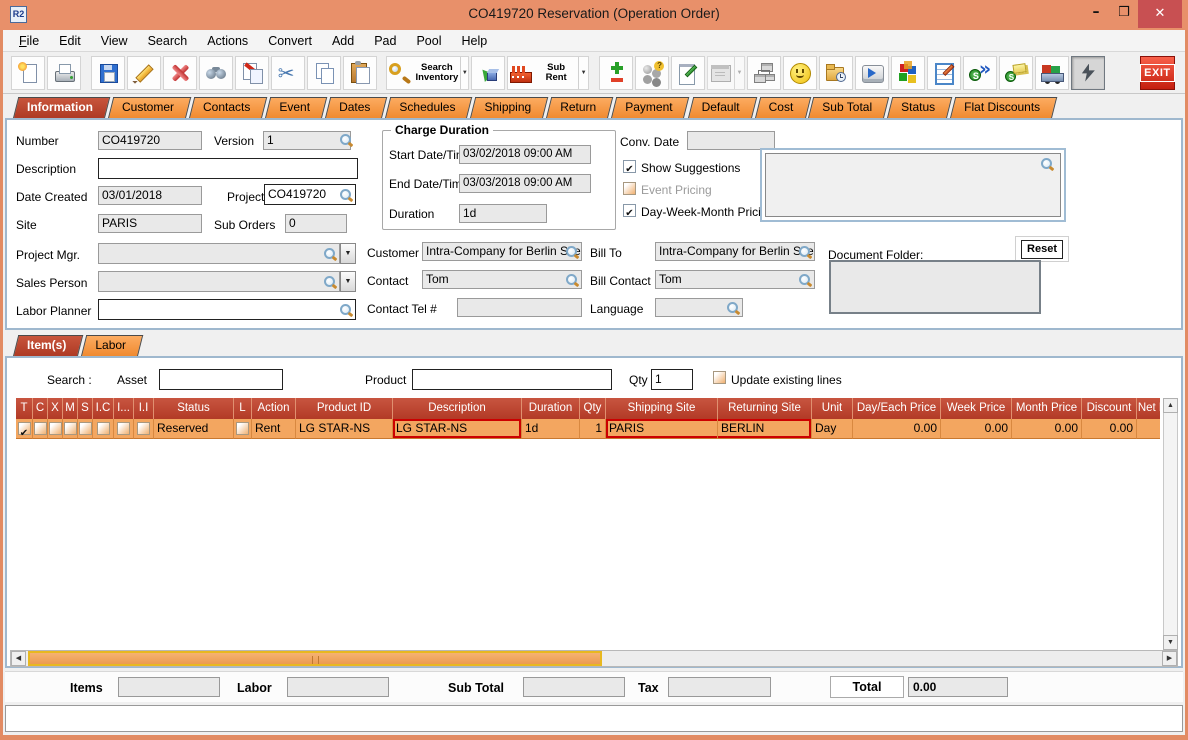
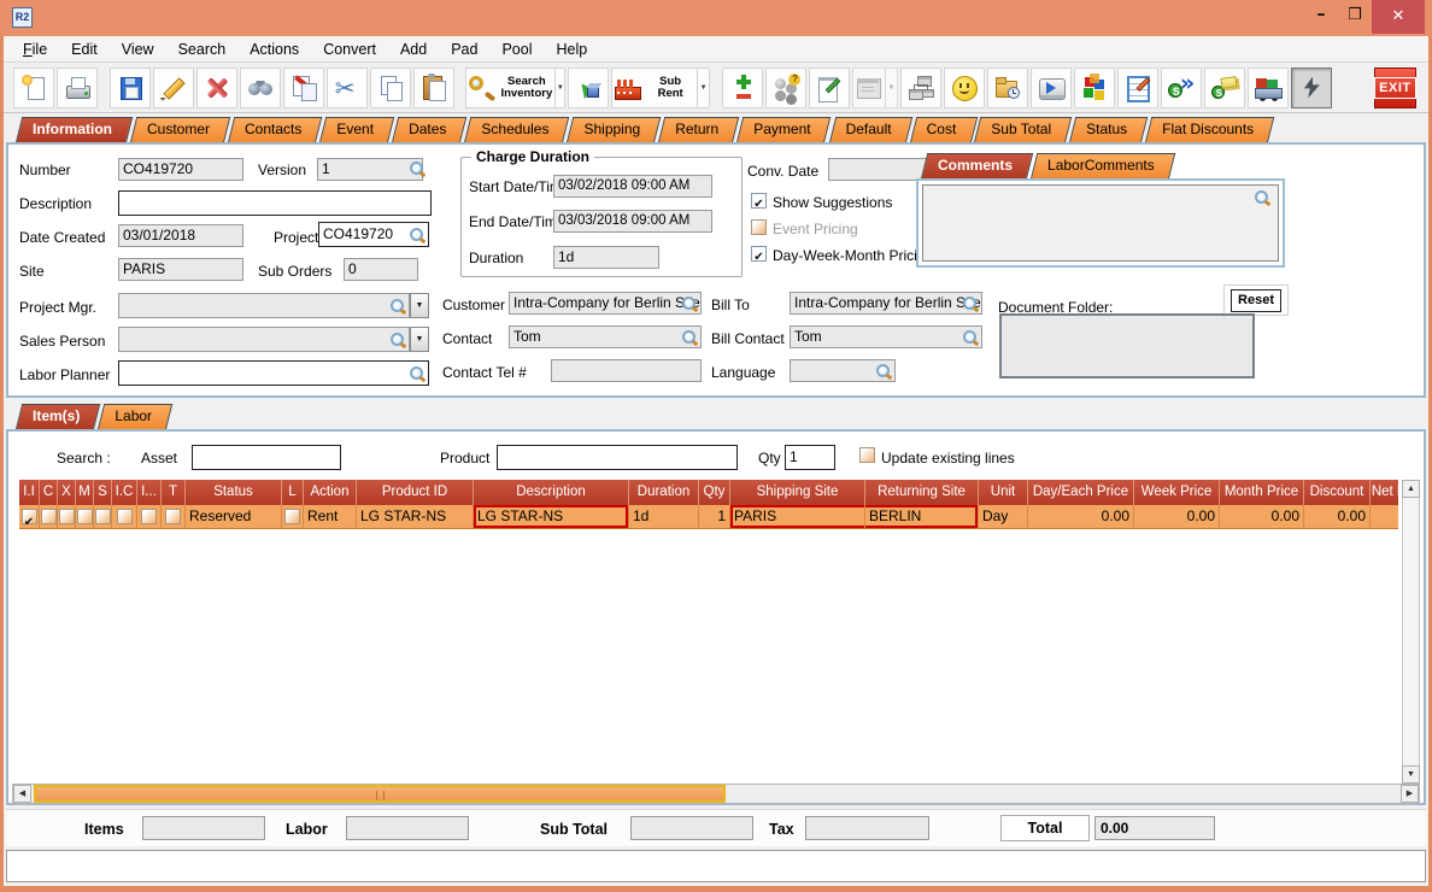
  R2
- CO419720 Reservation (Operation Order)
  –
  ❒
  ✕
  File
  Edit
  View
  Search
  Actions
  Convert
  Add
  Pad
  Pool
  Help
  Search
  Inventory
  Sub Rent
  EXIT
  Information
  Customer
  Contacts
  Event
  Dates
  Schedules
  Shipping
  Return
  Payment
  Default
  Cost
  Sub Total
  Status
  Flat Discounts
  Number
  CO419720
  Version
  1
  Description
  Date Created
  03/01/2018
  Project
  CO419720
  Site
  PARIS
  Sub Orders
  0
  Project Mgr.
  Sales Person
  Labor Planner
  Charge Duration
  Start Date/Ti
  03/02/2018 09:00 AM
  End Date/Tim
  03/03/2018 09:00 AM
  Duration
  1d
  Conv. Date
  Show Suggestions
  Event Pricing
  Day-Week-Month Pric
+ Comments
+ LaborComments
  Customer
  Intra-Company for Berlin Site
  Bill To
  Intra-Company for Berlin Site
  Contact
  Tom
  Bill Contact
  Tom
  Contact Tel #
  Language
  Document Folder:
  Reset
  Item(s)
  Labor
  Search :
  Asset
  Product
  Qty
  1
  Update existing lines
- T
+ I.I
  C
  X
  M
  S
  I.C
  I...
- I.I
+ T
  Status
  L
  Action
  Product ID
  Description
  Duration
  Qty
  Shipping Site
  Returning Site
  Unit
  Day/Each Price
  Week Price
  Month Price
  Discount
  Reserved
  Rent
  LG STAR-NS
  LG STAR-NS
  1d
  1
  PARIS
  BERLIN
  Day
  0.00
  0.00
  0.00
  0.00
  Items
  Labor
  Sub Total
  Tax
  Total
  0.00
